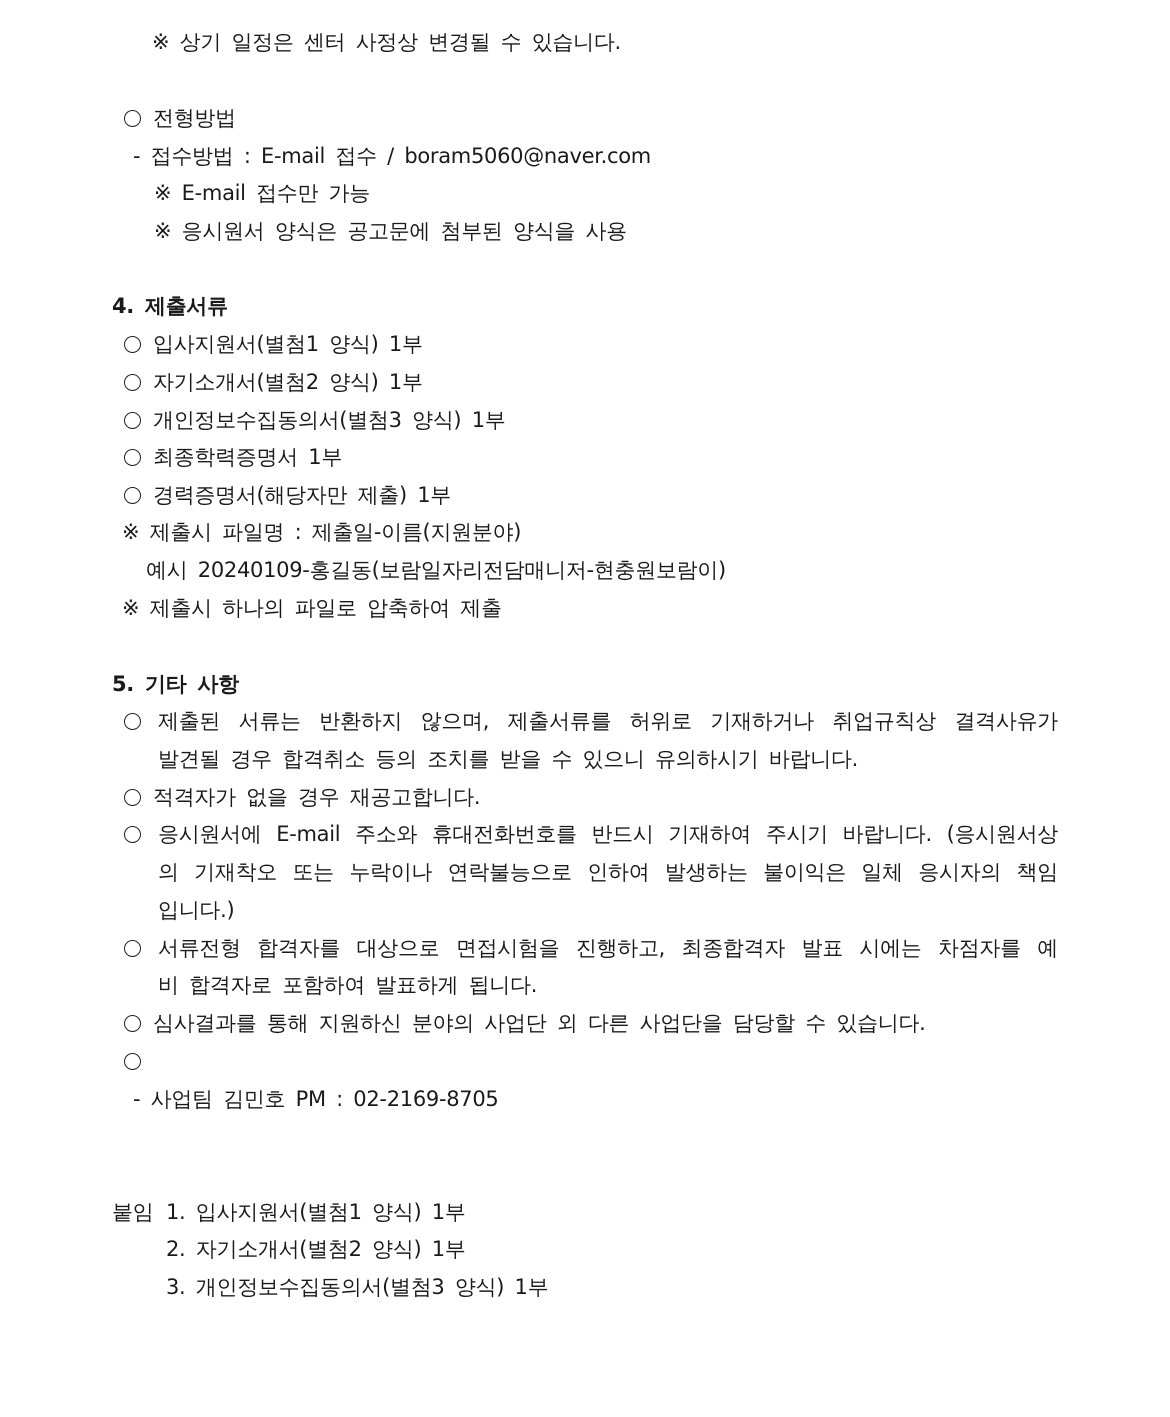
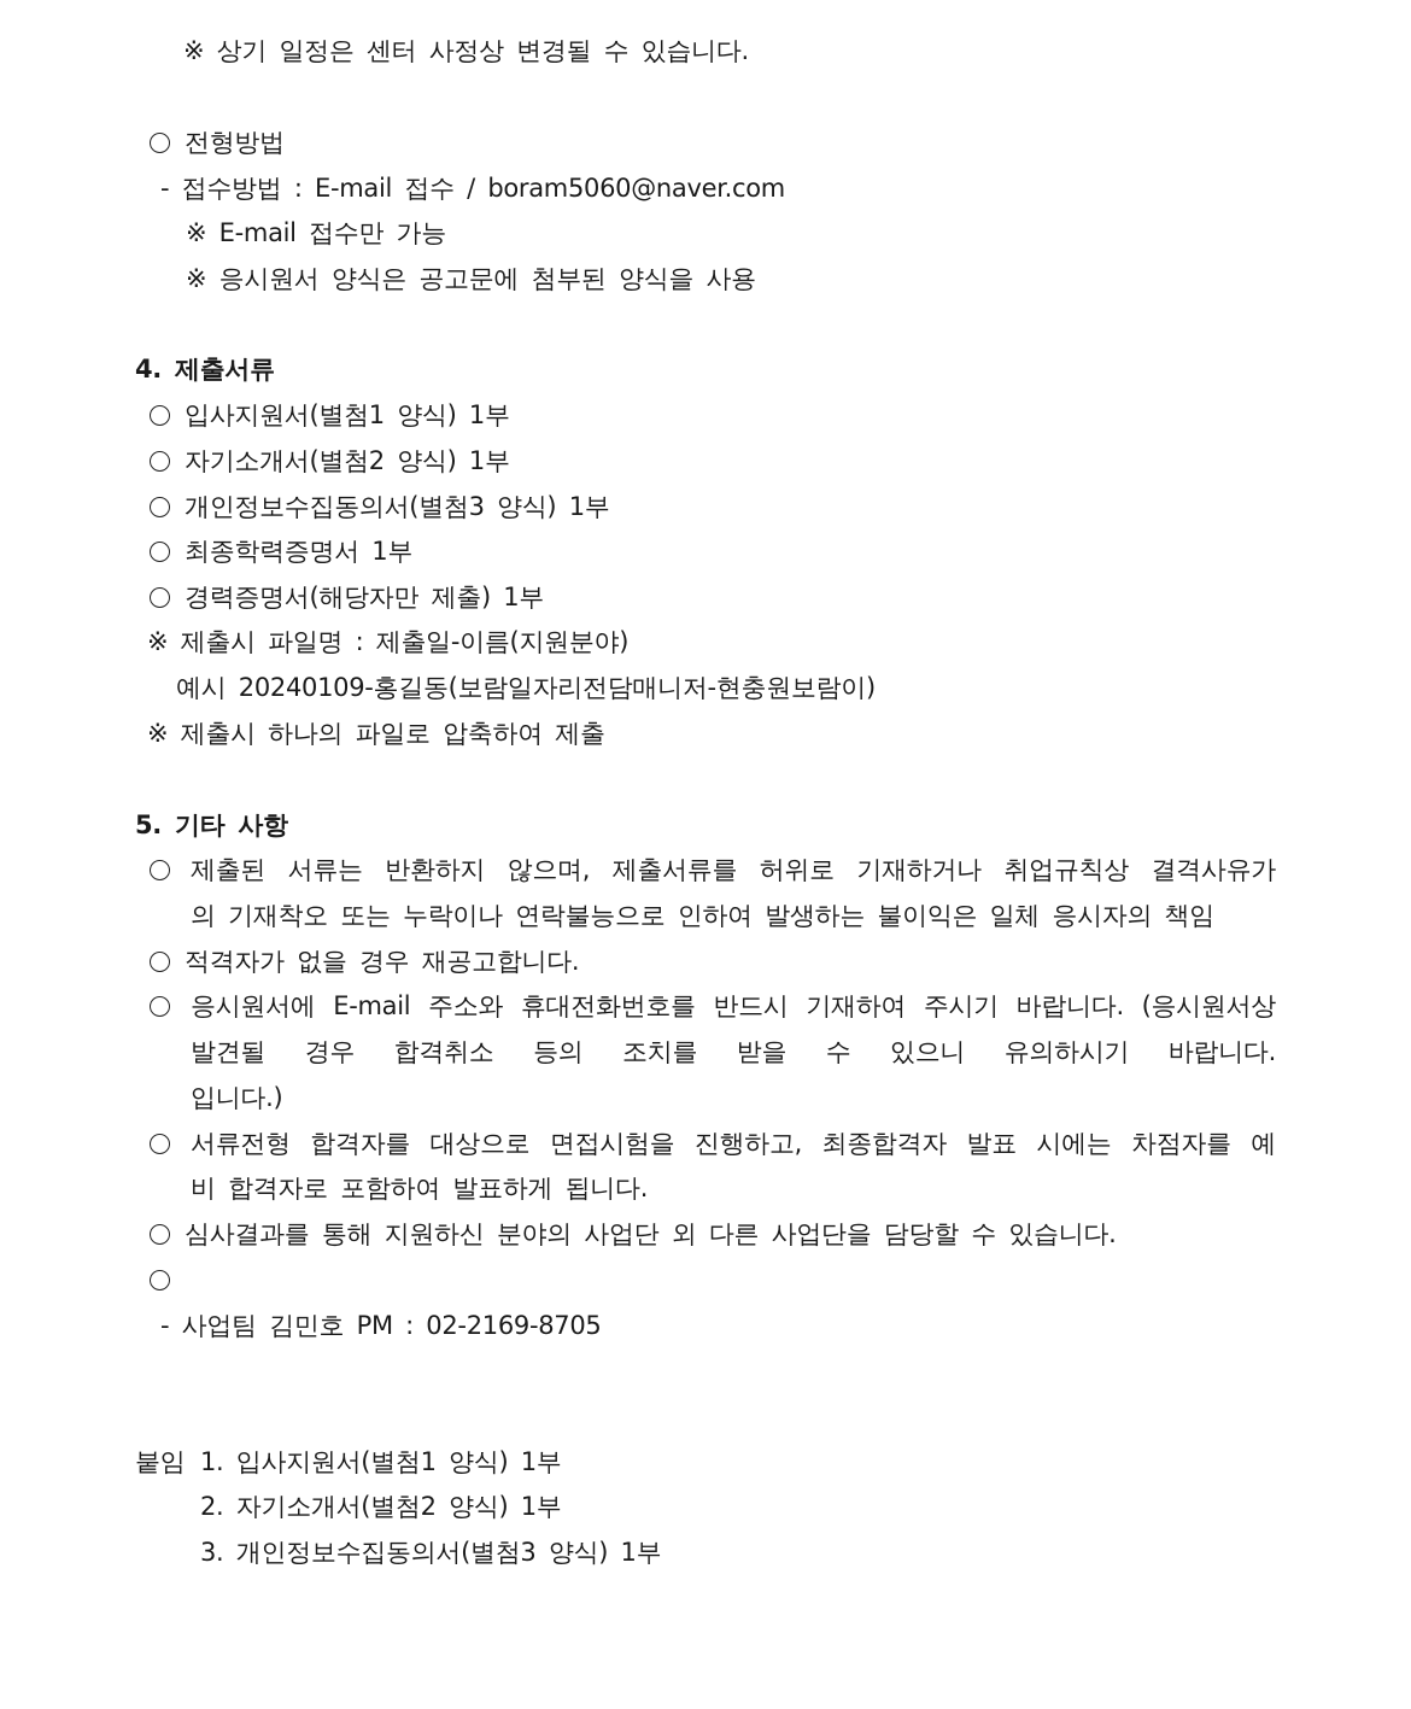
  ※ 상기 일정은 센터 사정상 변경될 수 있습니다.
  전형방법
  - 접수방법 : E-mail 접수 / boram5060@naver.com
  ※ E-mail 접수만 가능
  ※ 응시원서 양식은 공고문에 첨부된 양식을 사용
  4. 제출서류
  입사지원서(별첨1 양식) 1부
  자기소개서(별첨2 양식) 1부
  개인정보수집동의서(별첨3 양식) 1부
  최종학력증명서 1부
  경력증명서(해당자만 제출) 1부
  ※ 제출시 파일명 : 제출일-이름(지원분야)
  예시 20240109-홍길동(보람일자리전담매니저-현충원보람이)
  ※ 제출시 하나의 파일로 압축하여 제출
  5. 기타 사항
  제출된 서류는 반환하지 않으며, 제출서류를 허위로 기재하거나 취업규칙상 결격사유가
- 발견될 경우 합격취소 등의 조치를 받을 수 있으니 유의하시기 바랍니다.
+ 의 기재착오 또는 누락이나 연락불능으로 인하여 발생하는 불이익은 일체 응시자의 책임
  적격자가 없을 경우 재공고합니다.
  응시원서에 E-mail 주소와 휴대전화번호를 반드시 기재하여 주시기 바랍니다. (응시원서상
- 의 기재착오 또는 누락이나 연락불능으로 인하여 발생하는 불이익은 일체 응시자의 책임
+ 발견될 경우 합격취소 등의 조치를 받을 수 있으니 유의하시기 바랍니다.
  입니다.)
  서류전형 합격자를 대상으로 면접시험을 진행하고, 최종합격자 발표 시에는 차점자를 예
  비 합격자로 포함하여 발표하게 됩니다.
  심사결과를 통해 지원하신 분야의 사업단 외 다른 사업단을 담당할 수 있습니다.
  - 사업팀 김민호 PM : 02-2169-8705
  붙임
  1. 입사지원서(별첨1 양식) 1부
  2. 자기소개서(별첨2 양식) 1부
  3. 개인정보수집동의서(별첨3 양식) 1부
